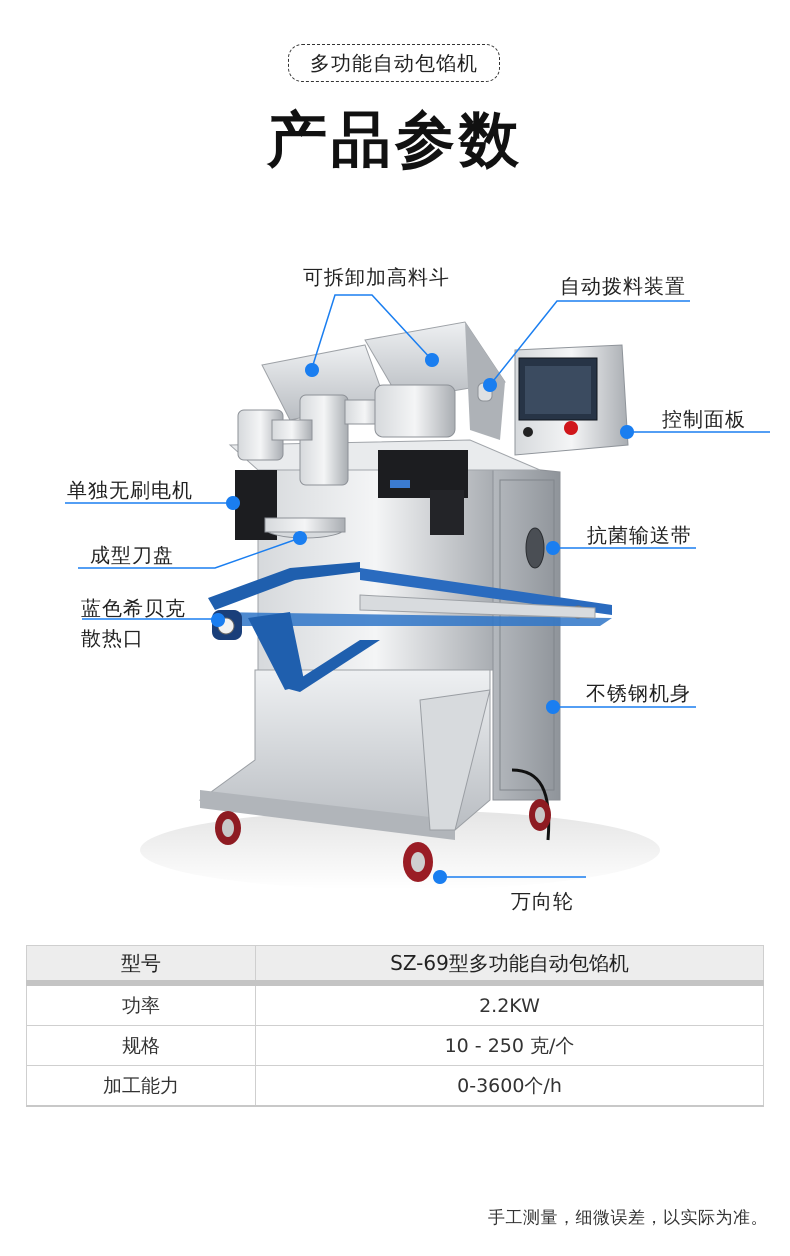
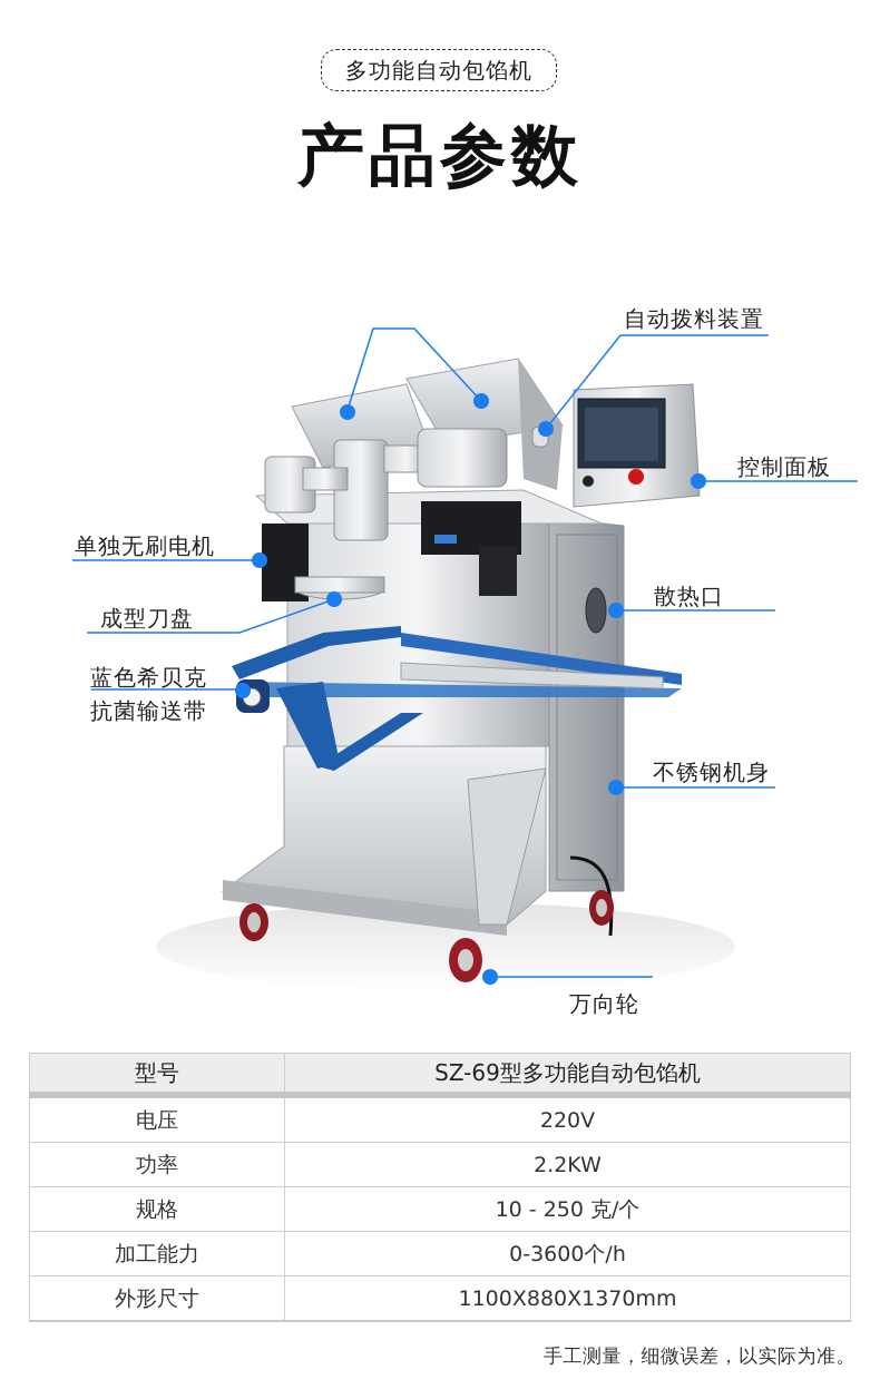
  多功能自动包馅机
  产品参数
- 可拆卸加高料斗
  自动拨料装置
  控制面板
  单独无刷电机
- 抗菌输送带
+ 散热口
  成型刀盘
  蓝色希贝克
- 散热口
+ 抗菌输送带
  不锈钢机身
  万向轮
  型号	SZ-69型多功能自动包馅机
+ 电压	220V
  功率	2.2KW
  规格	10 - 250 克/个
  加工能力	0-3600个/h
+ 外形尺寸	1100X880X1370mm
  手工测量，细微误差，以实际为准。
